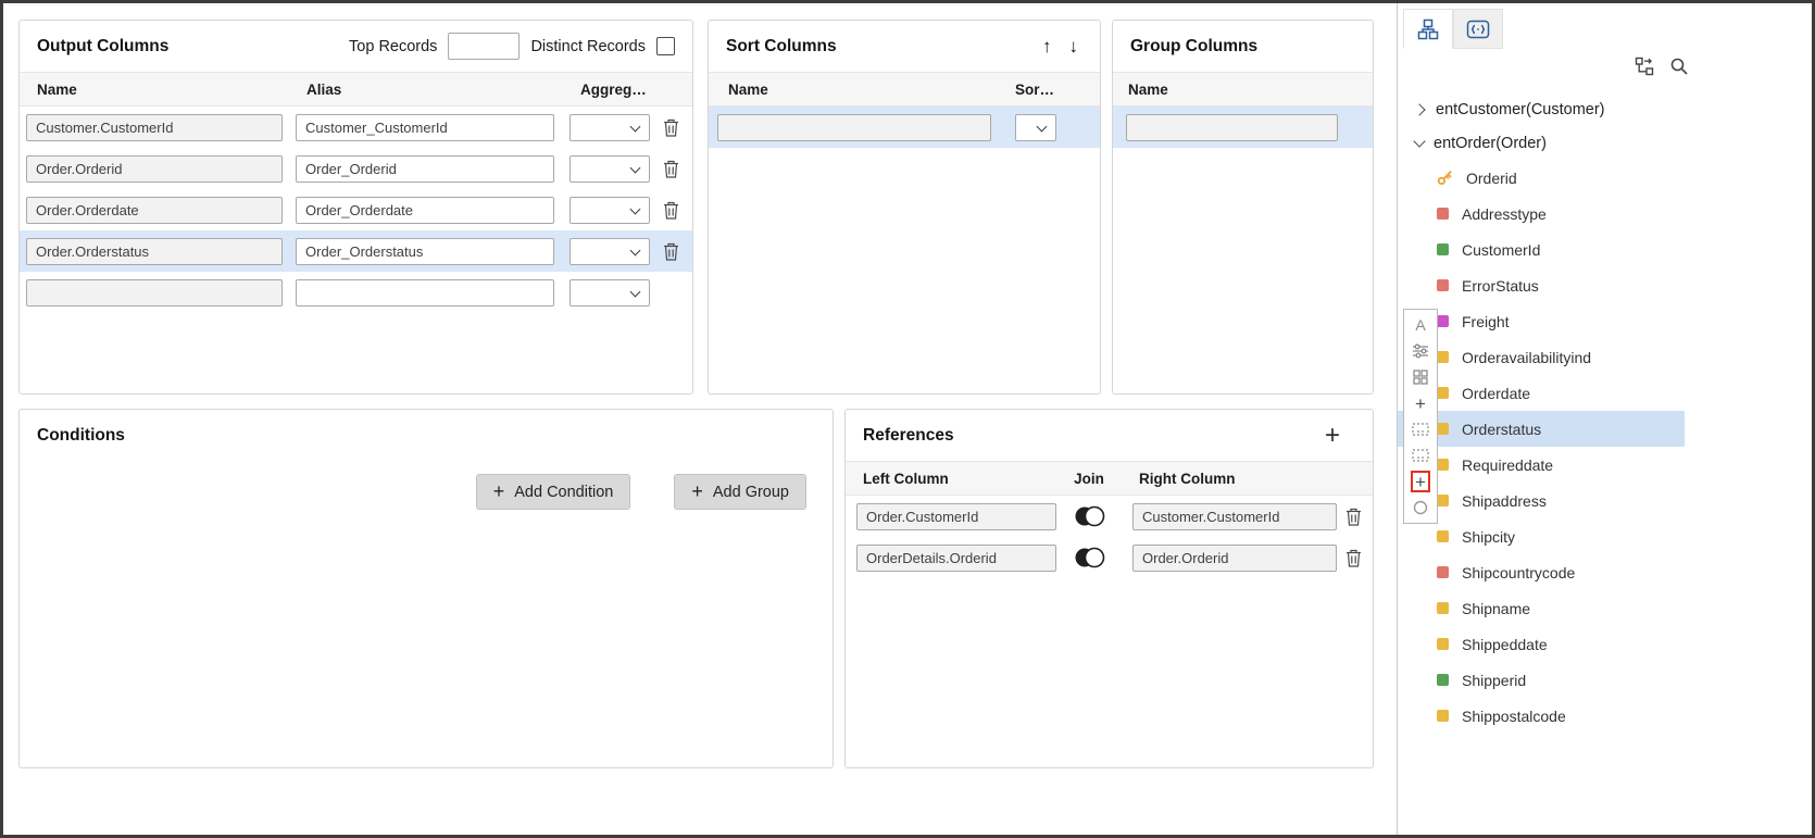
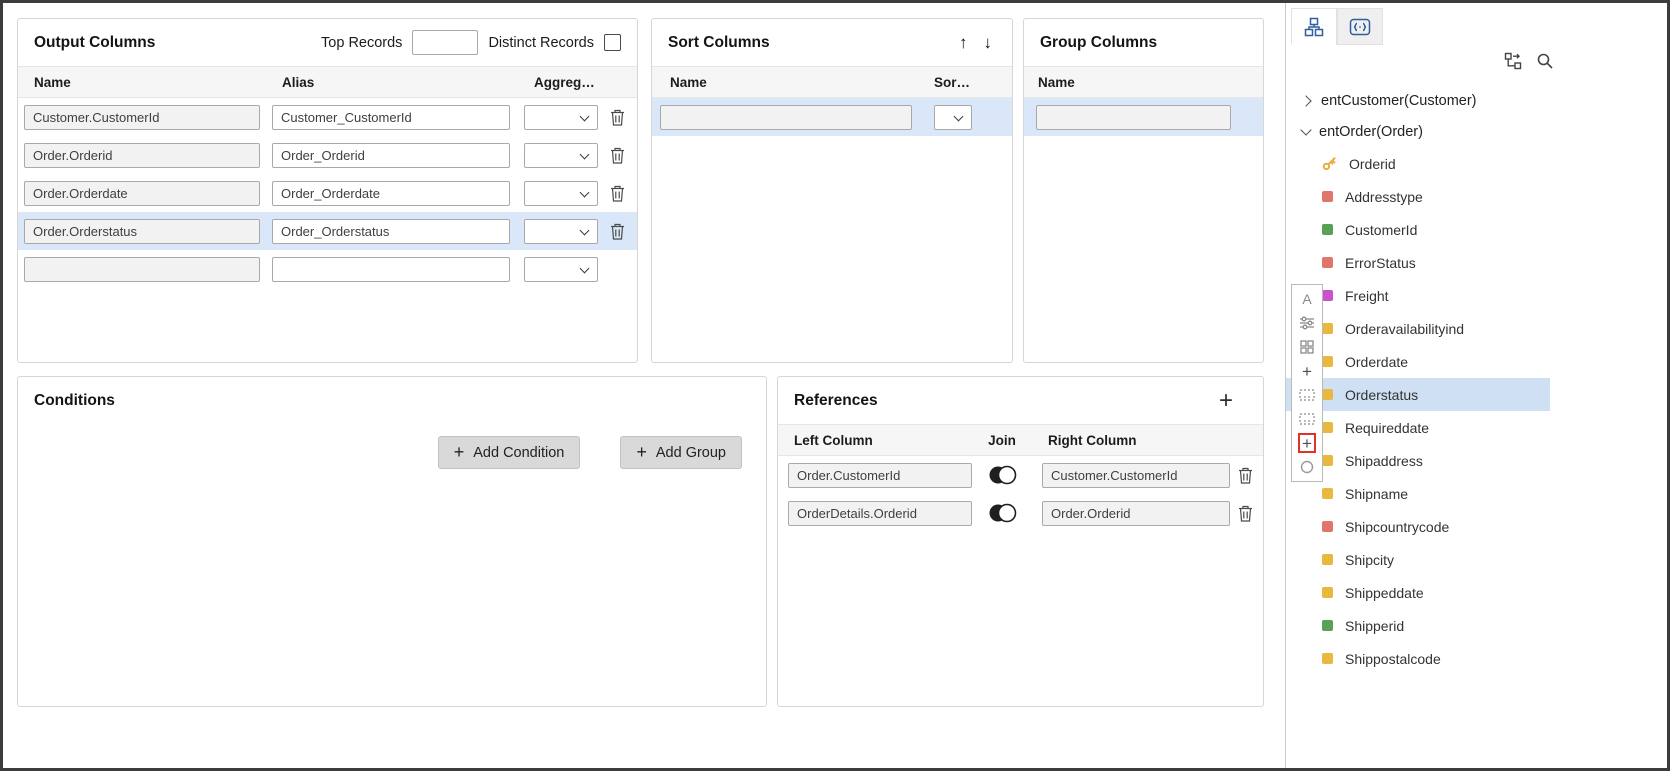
  Output Columns
  Top Records
  Distinct Records
  Name
  Alias
  Aggregate
  Customer.CustomerId
  Customer_CustomerId
  Order.Orderid
  Order_Orderid
  Order.Orderdate
  Order_Orderdate
  Order.Orderstatus
  Order_Orderstatus
  Sort Columns
  ↑
  ↓
  Name
  Group Columns
  Name
  Conditions
  +
  Add Condition
  +
  Add Group
  References
  +
  Left Column
  Join
  Right Column
  Order.CustomerId
  Customer.CustomerId
  OrderDetails.Orderid
  Order.Orderid
  entCustomer(Customer)
  entOrder(Order)
  Orderid
  Addresstype
  CustomerId
  ErrorStatus
  Freight
  Orderavailabilityind
  Orderdate
  Orderstatus
  Requireddate
  Shipaddress
- Shipcity
+ Shipname
  Shipcountrycode
- Shipname
+ Shipcity
  Shippeddate
  Shipperid
  Shippostalcode
  A
  +
  +
